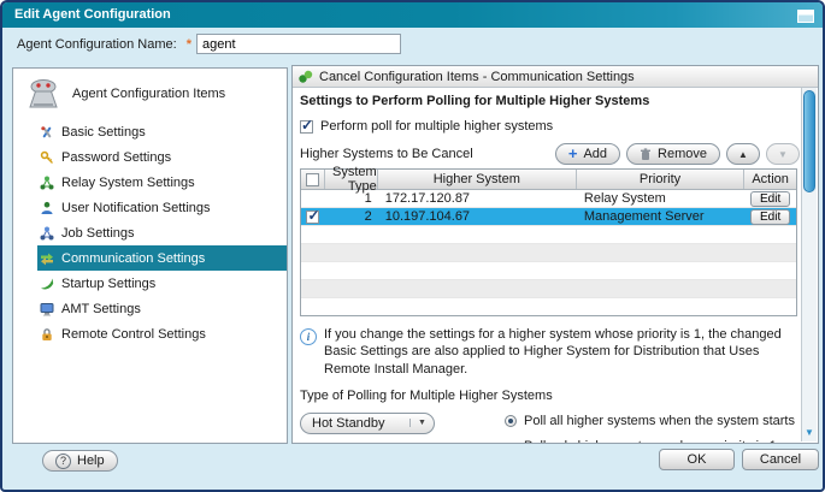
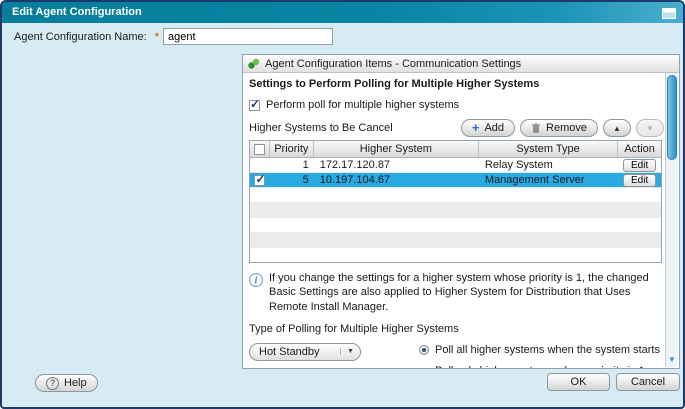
  Edit Agent Configuration
  Agent Configuration Name:
  *
  agent
- Agent Configuration Items
- Basic Settings
- Password Settings
- Relay System Settings
- User Notification Settings
- Job Settings
- Communication Settings
- Startup Settings
- AMT Settings
- Remote Control Settings
- Cancel Configuration Items - Communication Settings
+ Agent Configuration Items - Communication Settings
  Settings to Perform Polling for Multiple Higher Systems
  Perform poll for multiple higher systems
  Higher Systems to Be Cancel
  +
  Add
  Remove
  ▲
  ▼
- System Type
+ Priority
  Higher System
- Priority
+ System Type
  Action
  1
  172.17.120.87
  Relay System
  Edit
- 2
+ 5
  10.197.104.67
  Management Server
  Edit
  i
  If you change the settings for a higher system whose priority is 1, the changed Basic Settings are also applied to Higher System for Distribution that Uses Remote Install Manager.
  Type of Polling for Multiple Higher Systems
  Hot Standby
  Poll all higher systems when the system starts
  ▼
  ?
  Help
  OK
  Cancel
